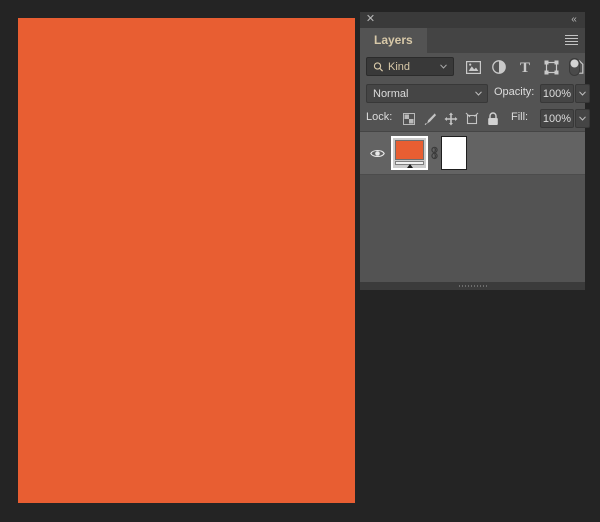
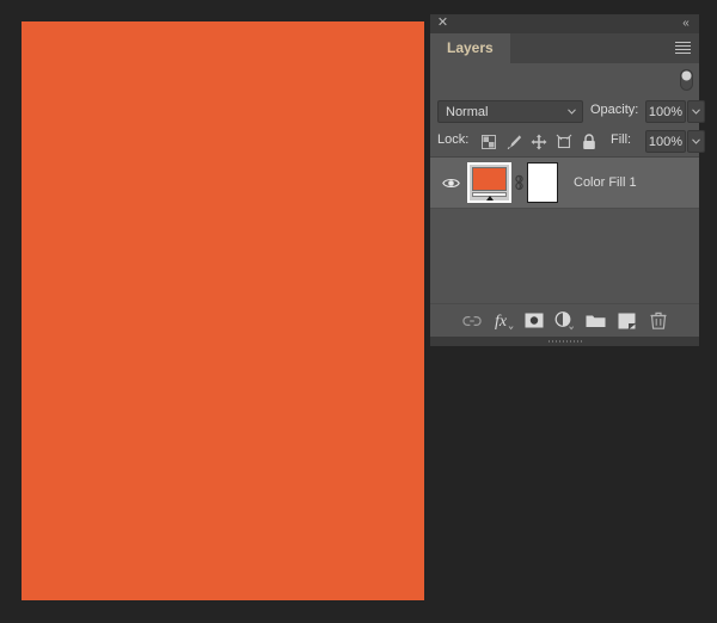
  ✕
  «
  Layers
- Kind
- T
  Normal
  Opacity:
  100%
  Lock:
  Fill:
  100%
+ Color Fill 1
+ fx
